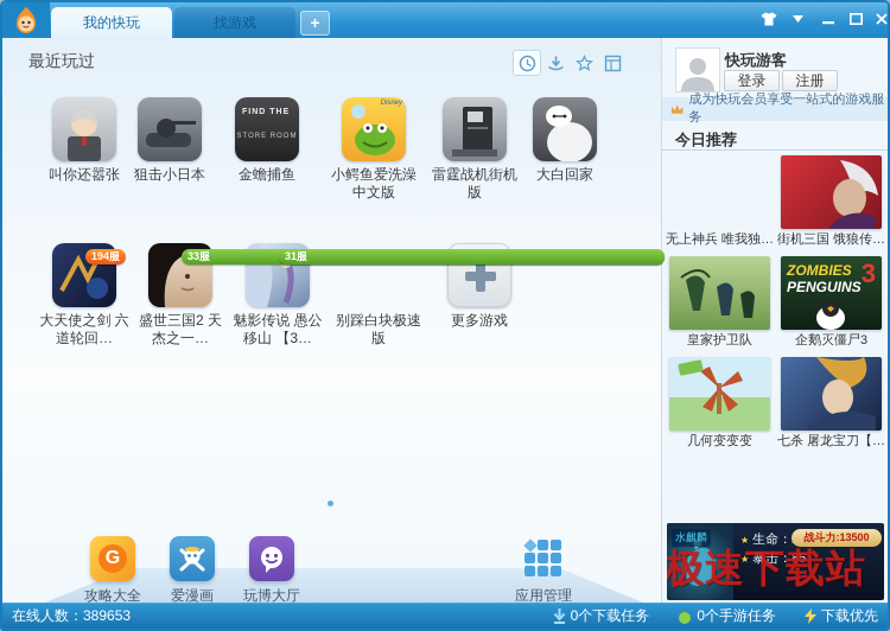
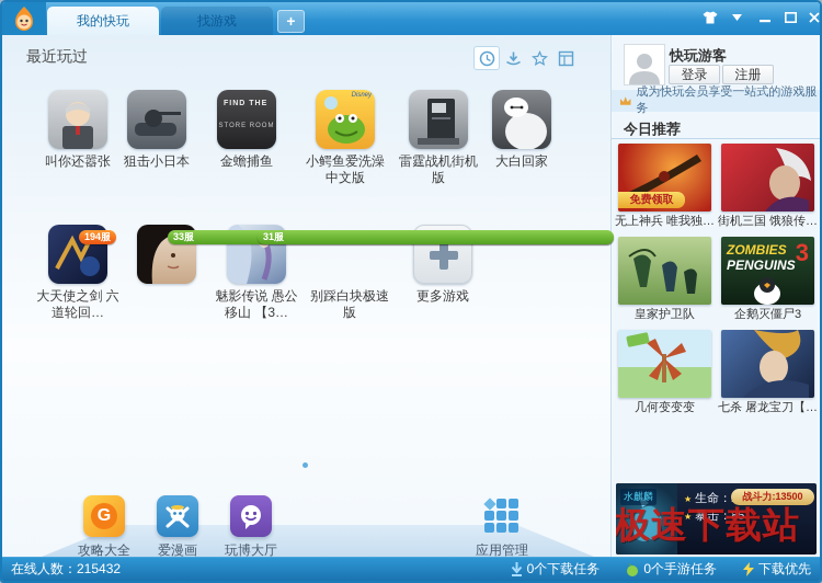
  我的快玩
  找游戏
  +
  最近玩过
  叫你还嚣张
  狙击小日本
  金蟾捕鱼
  小鳄鱼爱洗澡中文版
  雷霆战机街机版
  大白回家
  194服
  大天使之剑 六道轮回…
  33服
- 盛世三国2 天杰之一…
  31服
  魅影传说 愚公移山 【3…
  别踩白块极速版
  更多游戏
  G
  攻略大全
  爱漫画
  玩博大厅
  应用管理
  快玩游客
  登录
  注册
  成为快玩会员享受一站式的游戏服务
  今日推荐
+ 免费领取
  无上神兵 唯我独…
  街机三国 饿狼传…
  皇家护卫队
  ZOMBIES
  PENGUINS
  3
  企鹅灭僵尸3
  几何变变变
  七杀 屠龙宝刀【…
  水麒麟
  ★
  ★
  暴击：85
  战斗力:13500
  极速下载站
- 在线人数：389653
+ 在线人数：215432
  0个下载任务
  0个手游任务
  下载优先
